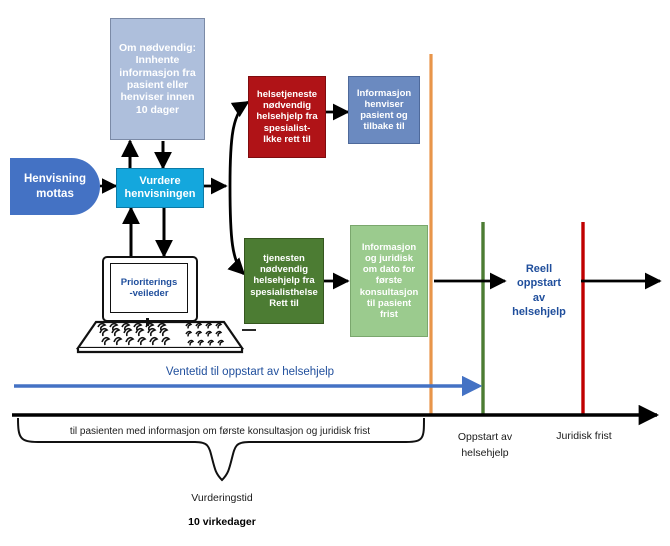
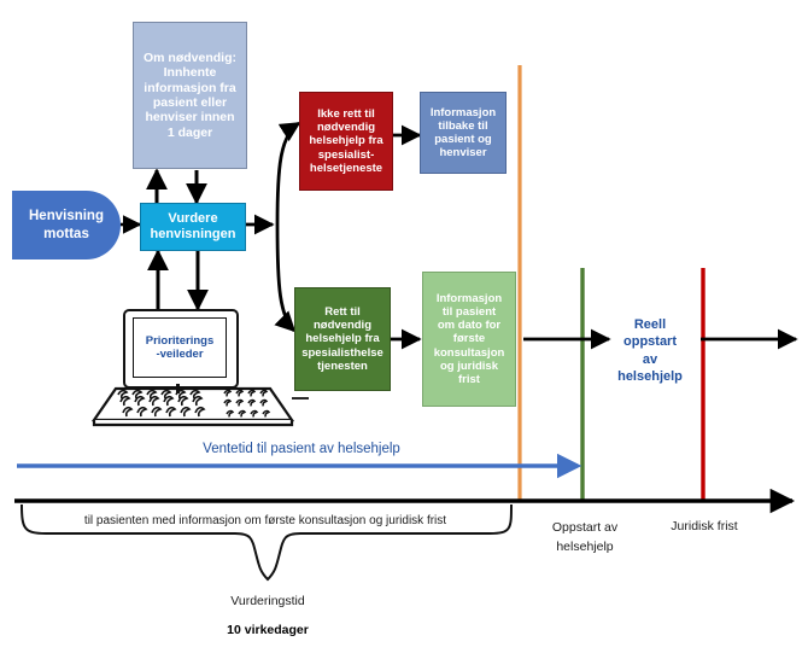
  Henvisning
  mottas
  Om nødvendig:
  Innhente
  informasjon fra
  pasient eller
  henviser innen
- 10 dager
+ 1 dager
  Vurdere
  henvisningen
  Prioriterings
  -veileder
- helsetjeneste
+ Ikke rett til
  nødvendig
  helsehjelp fra
  spesialist-
- Ikke rett til
+ helsetjeneste
  Informasjon
- henviser
+ tilbake til
  pasient og
- tilbake til
+ henviser
- tjenesten
+ Rett til
  nødvendig
  helsehjelp fra
  spesialisthelse
- Rett til
+ tjenesten
  Informasjon
- og juridisk
+ til pasient
  om dato for
  første
  konsultasjon
- til pasient
+ og juridisk
  frist
  Reell
  oppstart
  av
  helsehjelp
- Ventetid til oppstart av helsehjelp
+ Ventetid til pasient av helsehjelp
  til pasienten med informasjon om første konsultasjon og juridisk frist
  Vurderingstid
  10 virkedager
  Oppstart av
  helsehjelp
  Juridisk frist
